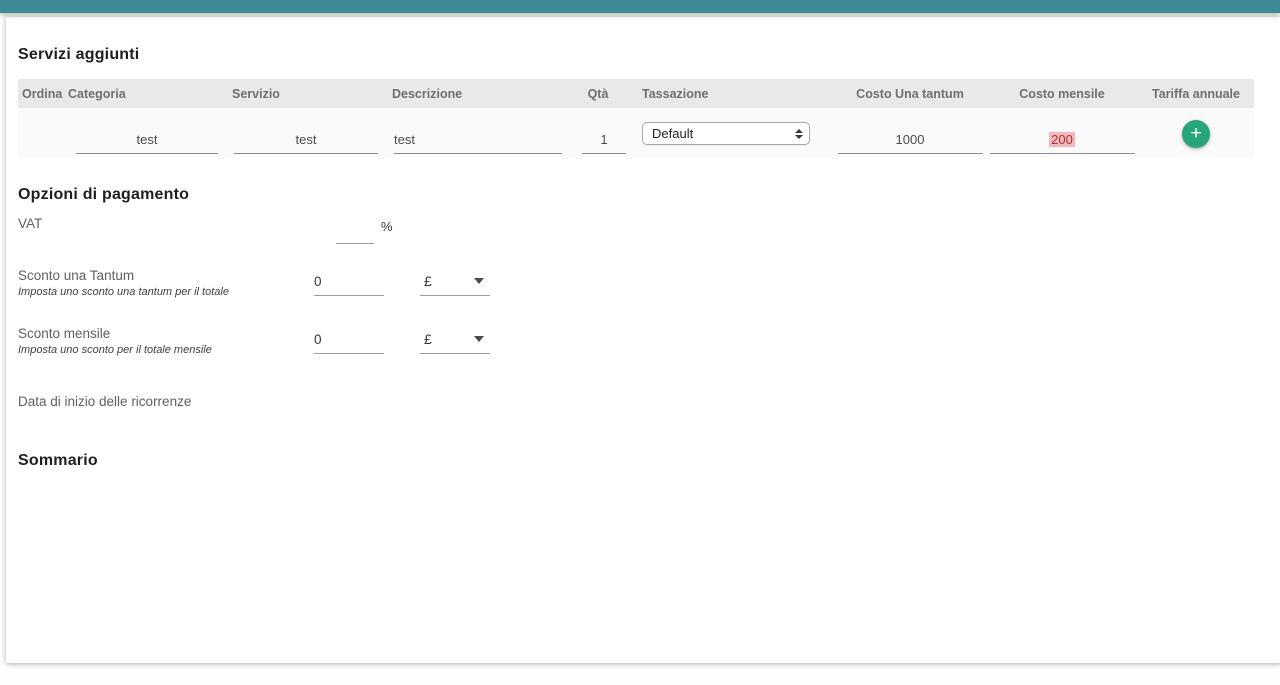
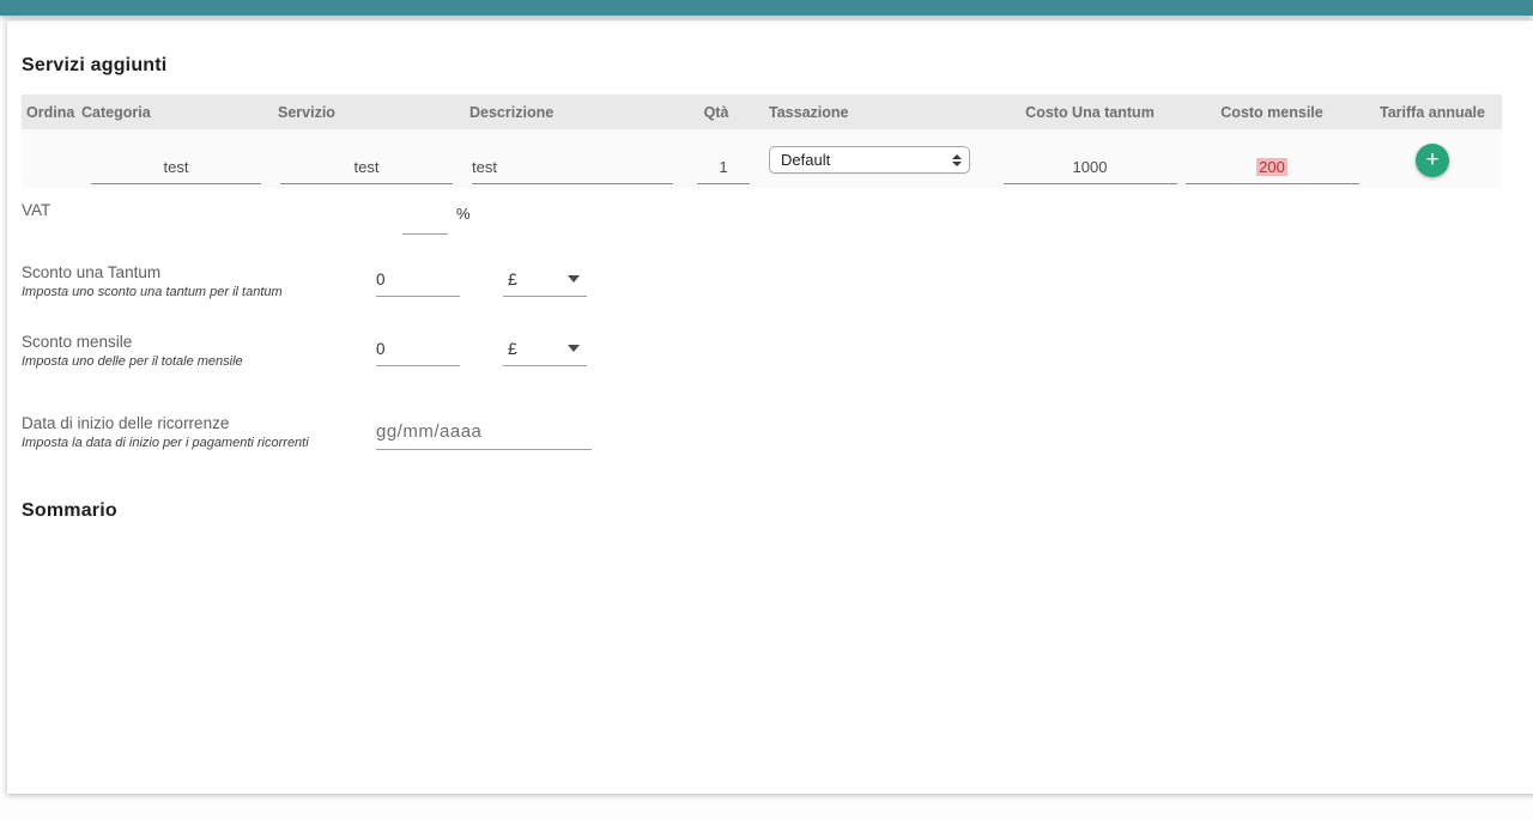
  Servizi aggiunti
  Ordina
  Categoria
  Servizio
  Descrizione
  Qtà
  Tassazione
  Costo Una tantum
  Costo mensile
  Tariffa annuale
  test
  test
  test
  1
  Default
  1000
  200
  +
- Opzioni di pagamento
  VAT
  %
  Sconto una Tantum
- Imposta uno sconto una tantum per il totale
+ Imposta uno sconto una tantum per il tantum
  0
  £
  Sconto mensile
- Imposta uno sconto per il totale mensile
+ Imposta uno delle per il totale mensile
  0
  £
  Data di inizio delle ricorrenze
+ Imposta la data di inizio per i pagamenti ricorrenti
+ gg/mm/aaaa
  Sommario
